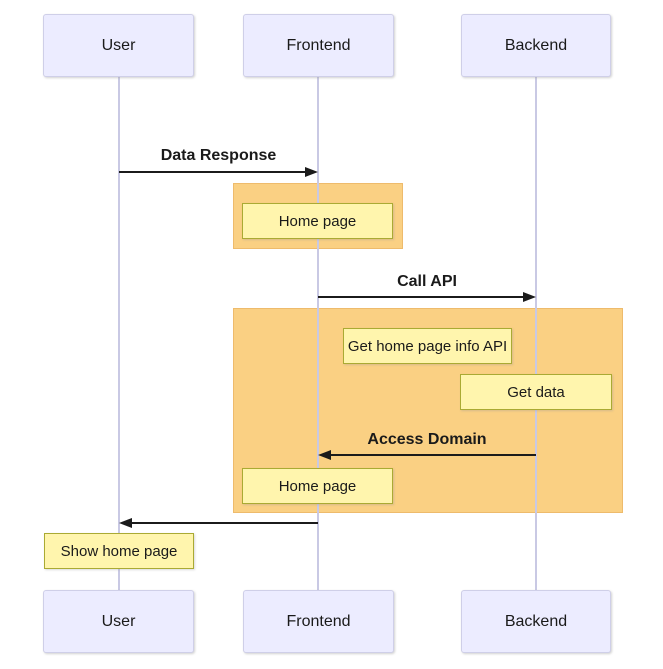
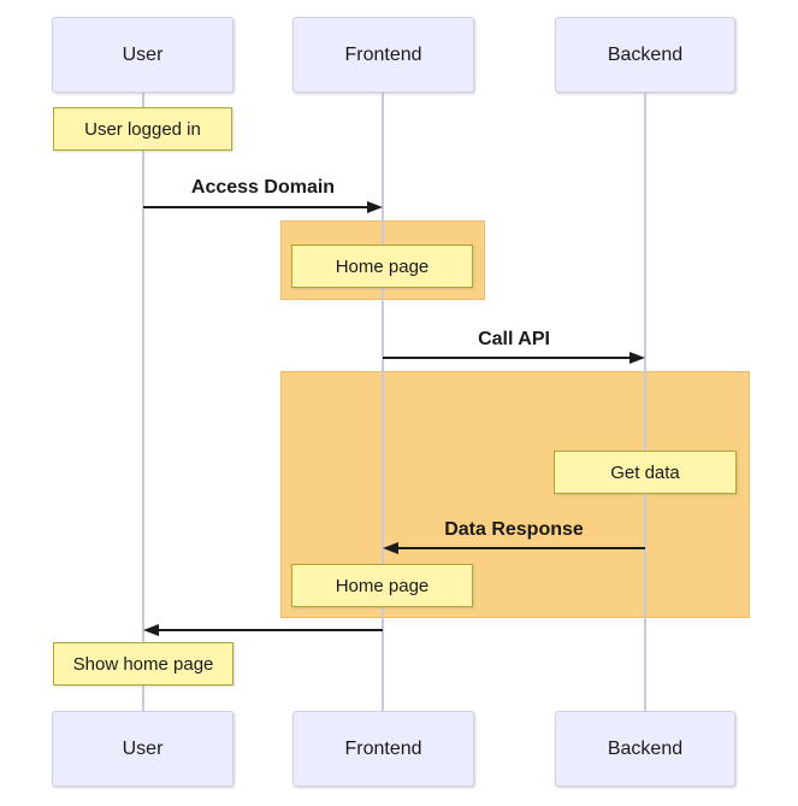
  User
  Frontend
  Backend
+ User logged in
- Data Response
+ Access Domain
  Home page
  Call API
- Get home page info API
  Get data
- Access Domain
+ Data Response
  Home page
  Show home page
  User
  Frontend
  Backend
